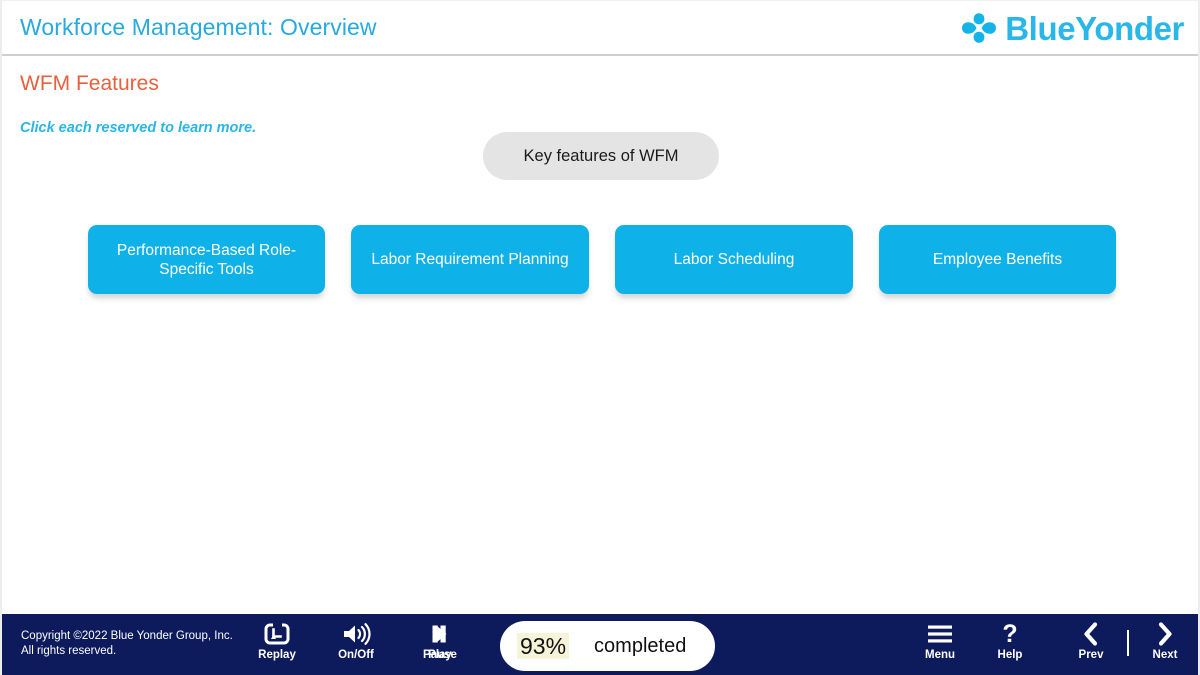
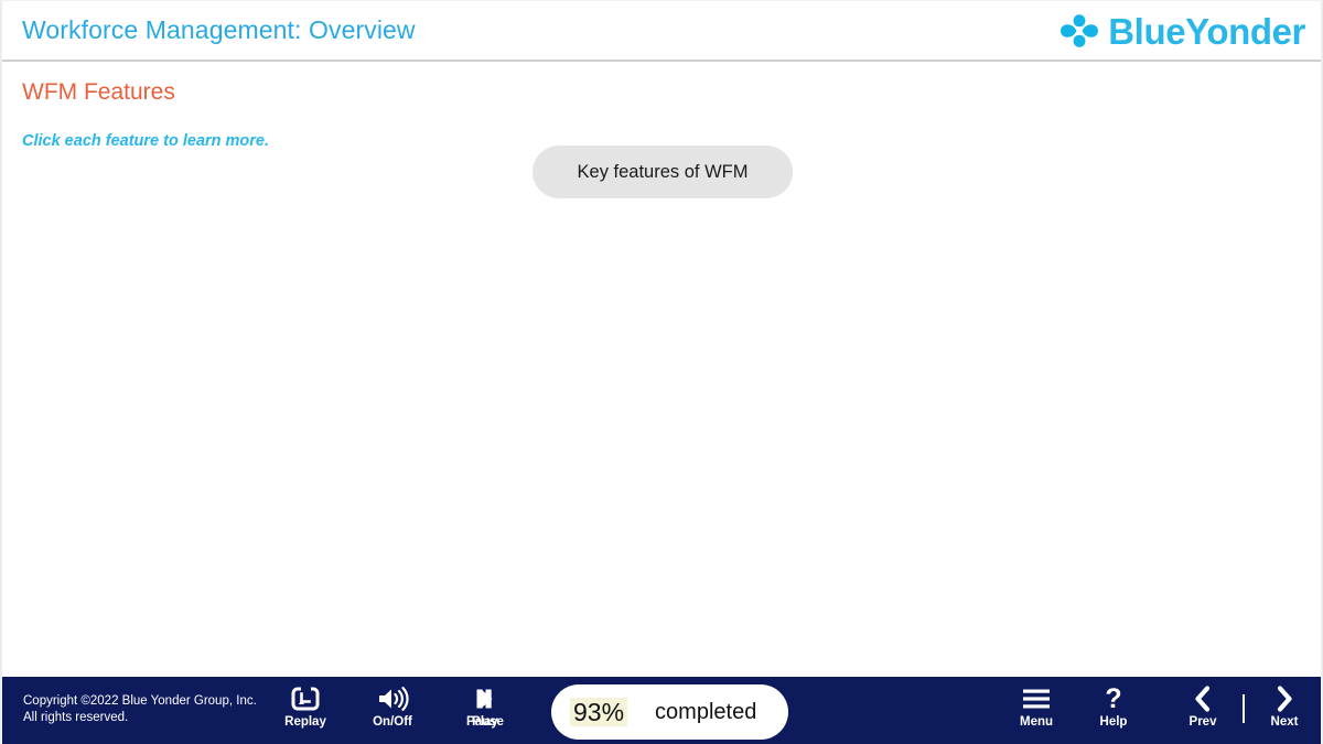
  Workforce Management: Overview
  BlueYonder
  WFM Features
- Click each reserved to learn more.
+ Click each feature to learn more.
  Key features of WFM
- Performance-Based Role-Specific Tools
- Labor Requirement Planning
- Labor Scheduling
- Employee Benefits
  Copyright ©2022 Blue Yonder Group, Inc.
  All rights reserved.
  Replay
  On/Off
  Pause
  Play
  Menu
  ?
  Help
  Prev
  Next
  93%
  completed
